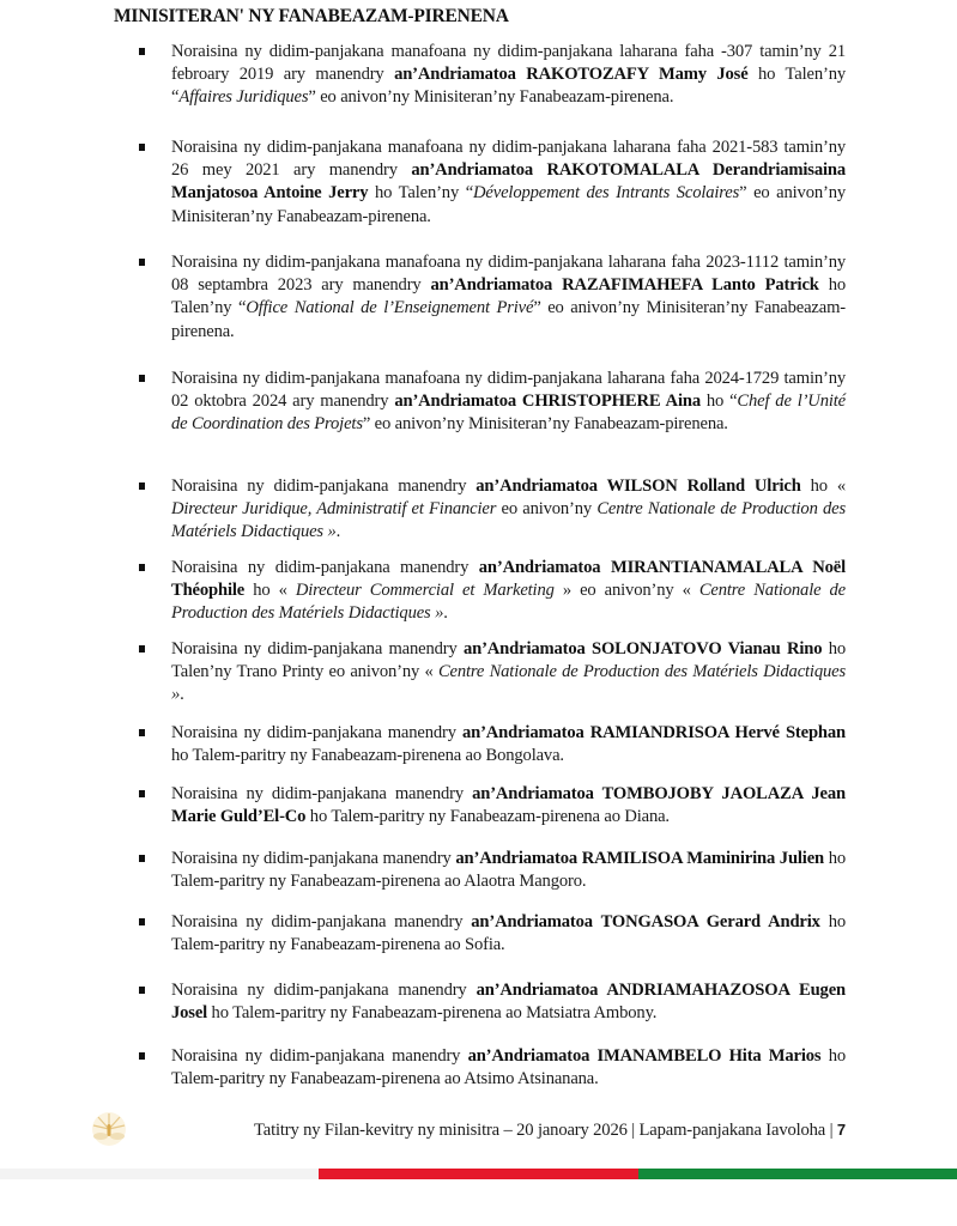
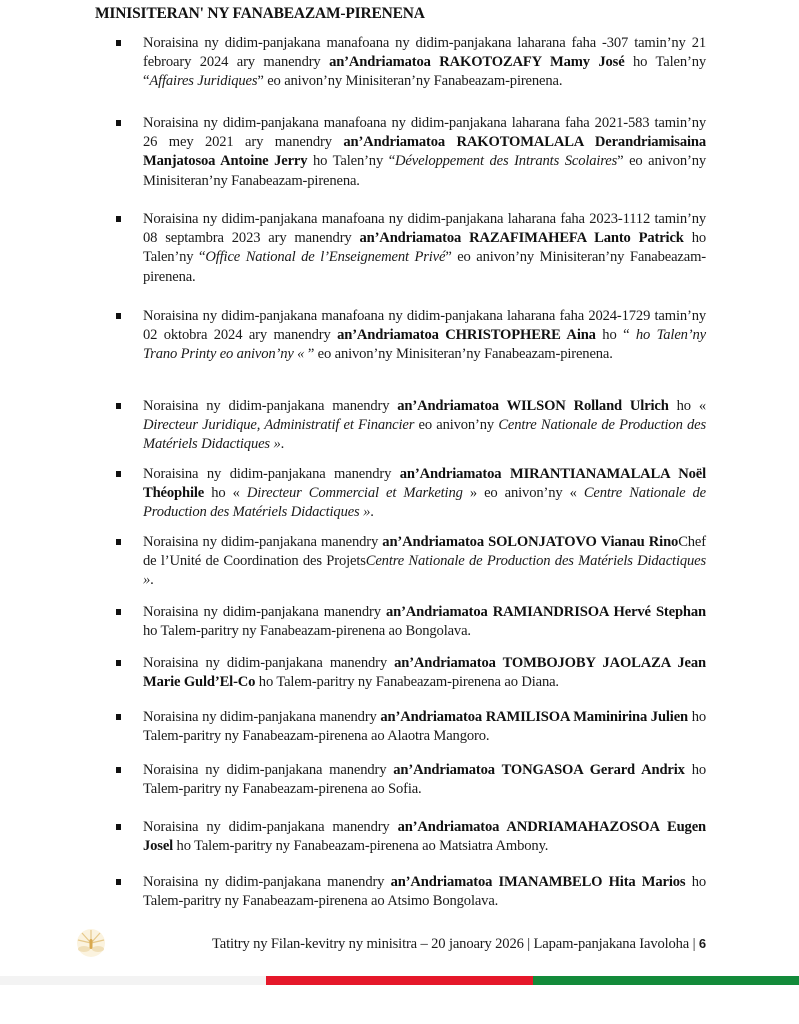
  MINISITERAN' NY FANABEAZAM-PIRENENA
- Noraisina ny didim-panjakana manafoana ny didim-panjakana laharana faha -307 tamin’ny 21 febroary 2019 ary manendry an’Andriamatoa RAKOTOZAFY Mamy José ho Talen’ny “Affaires Juridiques” eo anivon’ny Minisiteran’ny Fanabeazam-pirenena.
+ Noraisina ny didim-panjakana manafoana ny didim-panjakana laharana faha -307 tamin’ny 21 febroary 2024 ary manendry an’Andriamatoa RAKOTOZAFY Mamy José ho Talen’ny “Affaires Juridiques” eo anivon’ny Minisiteran’ny Fanabeazam-pirenena.
  Noraisina ny didim-panjakana manafoana ny didim-panjakana laharana faha 2021-583 tamin’ny 26 mey 2021 ary manendry an’Andriamatoa RAKOTOMALALA Derandriamisaina Manjatosoa Antoine Jerry ho Talen’ny “Développement des Intrants Scolaires” eo anivon’ny Minisiteran’ny Fanabeazam-pirenena.
  Noraisina ny didim-panjakana manafoana ny didim-panjakana laharana faha 2023-1112 tamin’ny 08 septambra 2023 ary manendry an’Andriamatoa RAZAFIMAHEFA Lanto Patrick ho Talen’ny “Office National de l’Enseignement Privé” eo anivon’ny Minisiteran’ny Fanabeazam-pirenena.
- Noraisina ny didim-panjakana manafoana ny didim-panjakana laharana faha 2024-1729 tamin’ny 02 oktobra 2024 ary manendry an’Andriamatoa CHRISTOPHERE Aina ho “Chef de l’Unité de Coordination des Projets” eo anivon’ny Minisiteran’ny Fanabeazam-pirenena.
+ Noraisina ny didim-panjakana manafoana ny didim-panjakana laharana faha 2024-1729 tamin’ny 02 oktobra 2024 ary manendry an’Andriamatoa CHRISTOPHERE Aina ho “ ho Talen’ny Trano Printy eo anivon’ny « ” eo anivon’ny Minisiteran’ny Fanabeazam-pirenena.
  Noraisina ny didim-panjakana manendry an’Andriamatoa WILSON Rolland Ulrich ho « Directeur Juridique, Administratif et Financier eo anivon’ny Centre Nationale de Production des Matériels Didactiques ».
  Noraisina ny didim-panjakana manendry an’Andriamatoa MIRANTIANAMALALA Noël Théophile ho « Directeur Commercial et Marketing » eo anivon’ny « Centre Nationale de Production des Matériels Didactiques ».
- Noraisina ny didim-panjakana manendry an’Andriamatoa SOLONJATOVO Vianau Rino ho Talen’ny Trano Printy eo anivon’ny « Centre Nationale de Production des Matériels Didactiques ».
+ Noraisina ny didim-panjakana manendry an’Andriamatoa SOLONJATOVO Vianau RinoChef de l’Unité de Coordination des ProjetsCentre Nationale de Production des Matériels Didactiques ».
  Noraisina ny didim-panjakana manendry an’Andriamatoa RAMIANDRISOA Hervé Stephan ho Talem-paritry ny Fanabeazam-pirenena ao Bongolava.
  Noraisina ny didim-panjakana manendry an’Andriamatoa TOMBOJOBY JAOLAZA Jean Marie Guld’El-Co ho Talem-paritry ny Fanabeazam-pirenena ao Diana.
  Noraisina ny didim-panjakana manendry an’Andriamatoa RAMILISOA Maminirina Julien ho Talem-paritry ny Fanabeazam-pirenena ao Alaotra Mangoro.
  Noraisina ny didim-panjakana manendry an’Andriamatoa TONGASOA Gerard Andrix ho Talem-paritry ny Fanabeazam-pirenena ao Sofia.
  Noraisina ny didim-panjakana manendry an’Andriamatoa ANDRIAMAHAZOSOA Eugen Josel ho Talem-paritry ny Fanabeazam-pirenena ao Matsiatra Ambony.
- Noraisina ny didim-panjakana manendry an’Andriamatoa IMANAMBELO Hita Marios ho Talem-paritry ny Fanabeazam-pirenena ao Atsimo Atsinanana.
+ Noraisina ny didim-panjakana manendry an’Andriamatoa IMANAMBELO Hita Marios ho Talem-paritry ny Fanabeazam-pirenena ao Atsimo Bongolava.
- Tatitry ny Filan-kevitry ny minisitra – 20 janoary 2026 | Lapam-panjakana Iavoloha | 7
+ Tatitry ny Filan-kevitry ny minisitra – 20 janoary 2026 | Lapam-panjakana Iavoloha | 6
